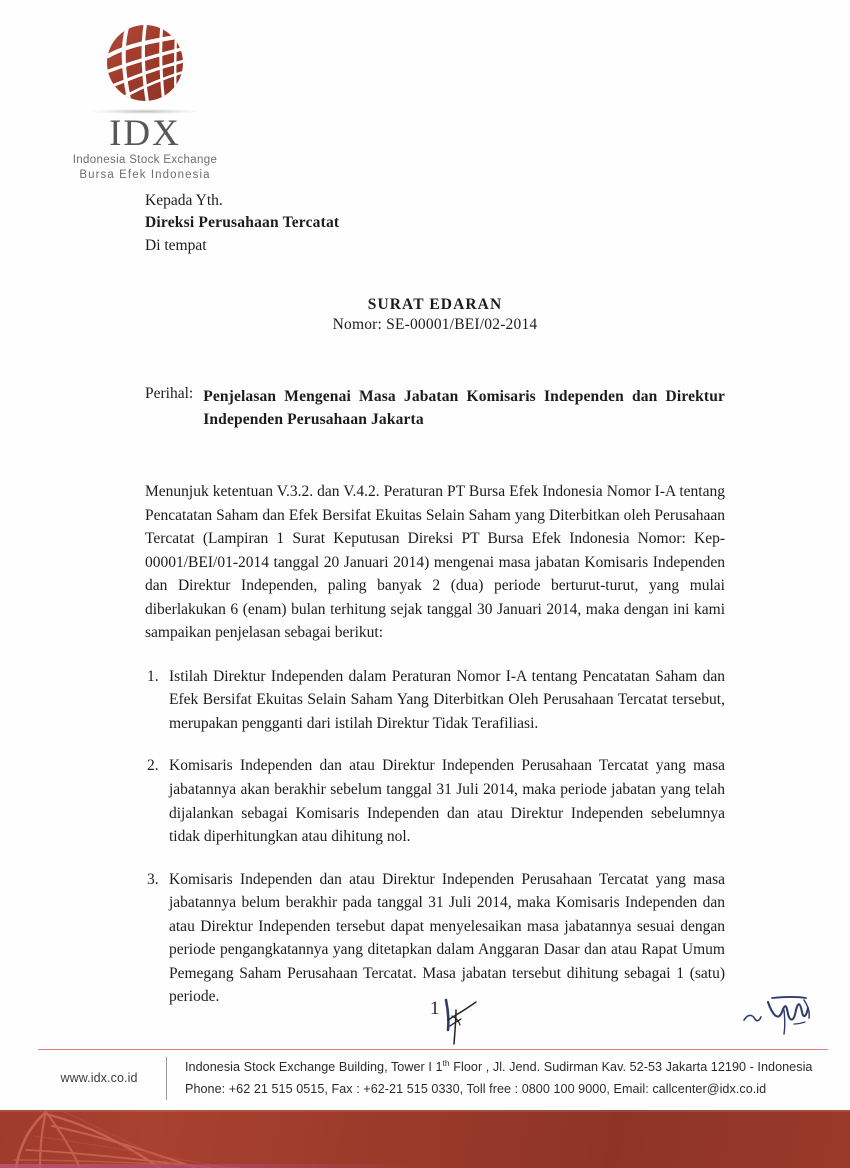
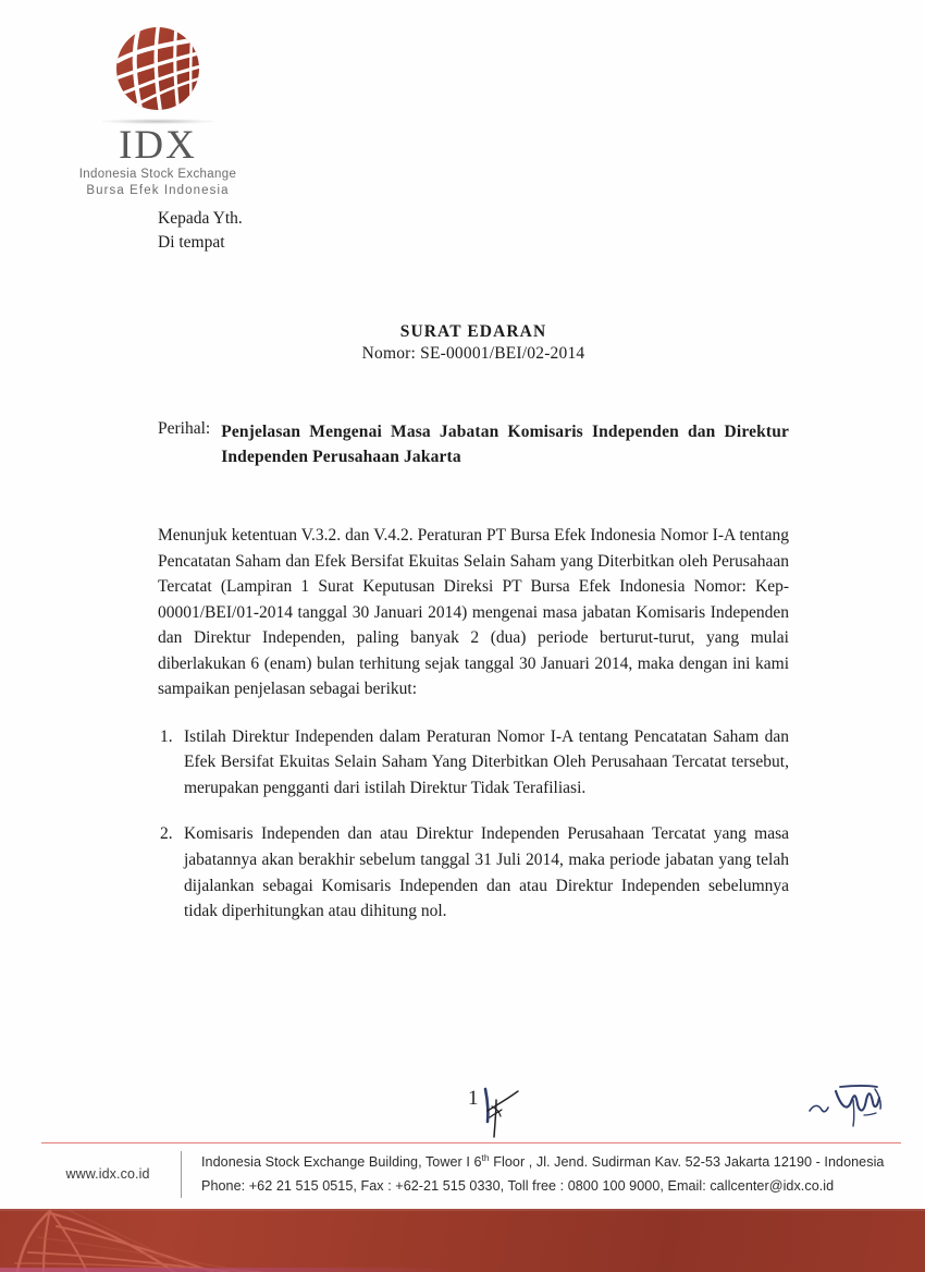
  IDX
  Indonesia Stock Exchange
  Bursa Efek Indonesia
  Kepada Yth.
- Direksi Perusahaan Tercatat
  Di tempat
  SURAT EDARAN
  Nomor: SE-00001/BEI/02-2014
  Perihal:
  Penjelasan Mengenai Masa Jabatan Komisaris Independen dan Direktur Independen Perusahaan Jakarta
- Menunjuk ketentuan V.3.2. dan V.4.2. Peraturan PT Bursa Efek Indonesia Nomor I-A tentang Pencatatan Saham dan Efek Bersifat Ekuitas Selain Saham yang Diterbitkan oleh Perusahaan Tercatat (Lampiran 1 Surat Keputusan Direksi PT Bursa Efek Indonesia Nomor: Kep-00001/BEI/01-2014 tanggal 20 Januari 2014) mengenai masa jabatan Komisaris Independen dan Direktur Independen, paling banyak 2 (dua) periode berturut-turut, yang mulai diberlakukan 6 (enam) bulan terhitung sejak tanggal 30 Januari 2014, maka dengan ini kami sampaikan penjelasan sebagai berikut:
+ Menunjuk ketentuan V.3.2. dan V.4.2. Peraturan PT Bursa Efek Indonesia Nomor I-A tentang Pencatatan Saham dan Efek Bersifat Ekuitas Selain Saham yang Diterbitkan oleh Perusahaan Tercatat (Lampiran 1 Surat Keputusan Direksi PT Bursa Efek Indonesia Nomor: Kep-00001/BEI/01-2014 tanggal 30 Januari 2014) mengenai masa jabatan Komisaris Independen dan Direktur Independen, paling banyak 2 (dua) periode berturut-turut, yang mulai diberlakukan 6 (enam) bulan terhitung sejak tanggal 30 Januari 2014, maka dengan ini kami sampaikan penjelasan sebagai berikut:
  1.
  Istilah Direktur Independen dalam Peraturan Nomor I-A tentang Pencatatan Saham dan Efek Bersifat Ekuitas Selain Saham Yang Diterbitkan Oleh Perusahaan Tercatat tersebut, merupakan pengganti dari istilah Direktur Tidak Terafiliasi.
  2.
  Komisaris Independen dan atau Direktur Independen Perusahaan Tercatat yang masa jabatannya akan berakhir sebelum tanggal 31 Juli 2014, maka periode jabatan yang telah dijalankan sebagai Komisaris Independen dan atau Direktur Independen sebelumnya tidak diperhitungkan atau dihitung nol.
- 3.
- Komisaris Independen dan atau Direktur Independen Perusahaan Tercatat yang masa jabatannya belum berakhir pada tanggal 31 Juli 2014, maka Komisaris Independen dan atau Direktur Independen tersebut dapat menyelesaikan masa jabatannya sesuai dengan periode pengangkatannya yang ditetapkan dalam Anggaran Dasar dan atau Rapat Umum Pemegang Saham Perusahaan Tercatat. Masa jabatan tersebut dihitung sebagai 1 (satu) periode.
  1
  www.idx.co.id
- Indonesia Stock Exchange Building, Tower I 1th Floor , Jl. Jend. Sudirman Kav. 52-53 Jakarta 12190 - Indonesia
+ Indonesia Stock Exchange Building, Tower I 6th Floor , Jl. Jend. Sudirman Kav. 52-53 Jakarta 12190 - Indonesia
  Phone: +62 21 515 0515, Fax : +62-21 515 0330, Toll free : 0800 100 9000, Email: callcenter@idx.co.id
